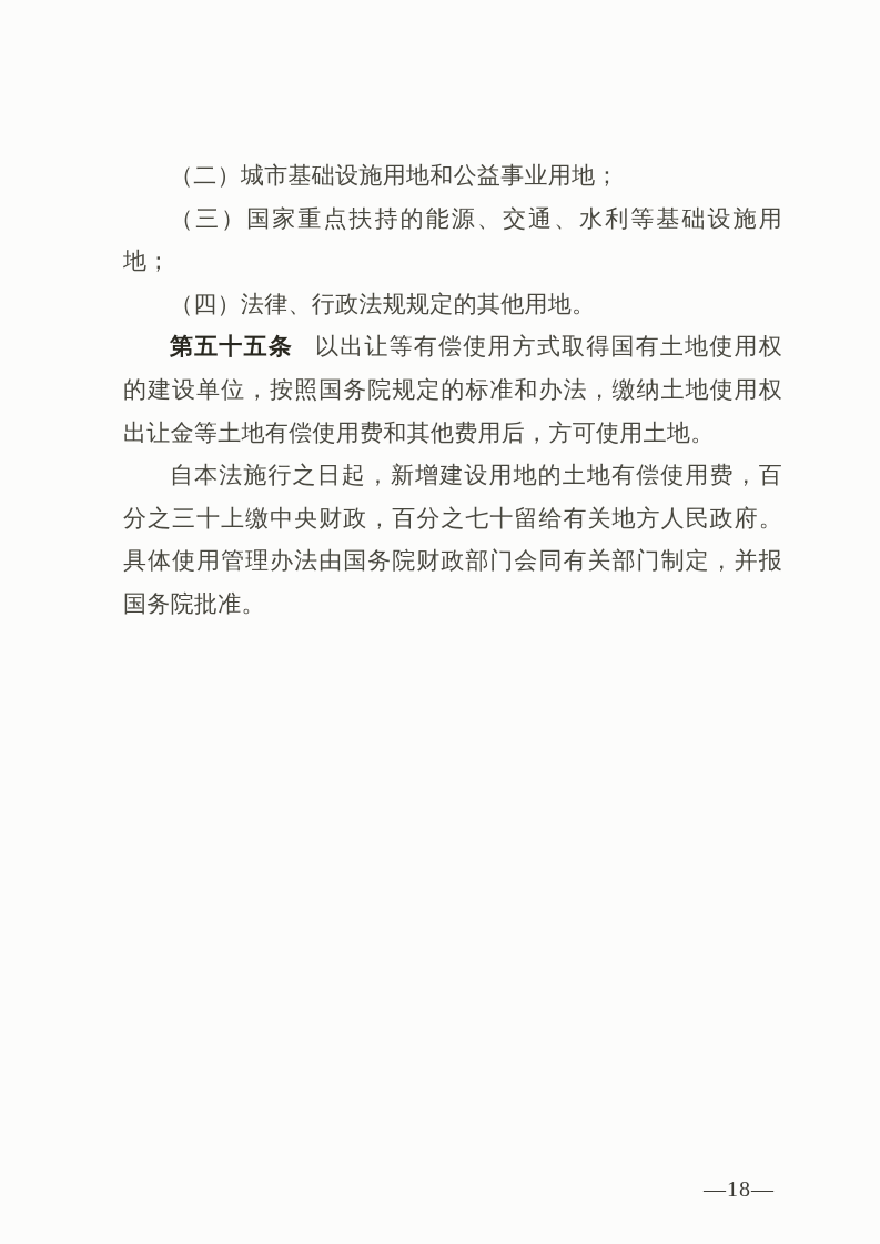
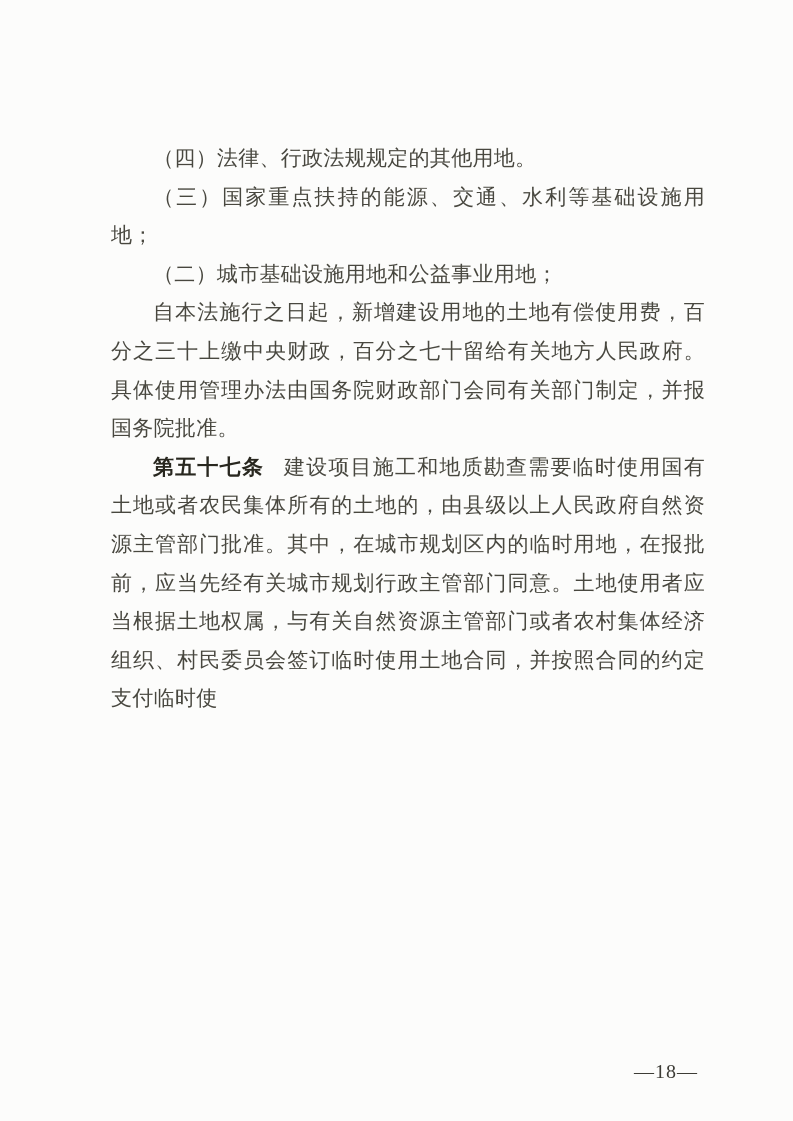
- （二）城市基础设施用地和公益事业用地；
+ （四）法律、行政法规规定的其他用地。
  （三）国家重点扶持的能源、交通、水利等基础设施用地；
- （四）法律、行政法规规定的其他用地。
+ （二）城市基础设施用地和公益事业用地；
- 第五十五条 以出让等有偿使用方式取得国有土地使用权的建设单位，按照国务院规定的标准和办法，缴纳土地使用权出让金等土地有偿使用费和其他费用后，方可使用土地。
  自本法施行之日起，新增建设用地的土地有偿使用费，百分之三十上缴中央财政，百分之七十留给有关地方人民政府。具体使用管理办法由国务院财政部门会同有关部门制定，并报国务院批准。
+ 第五十七条 建设项目施工和地质勘查需要临时使用国有土地或者农民集体所有的土地的，由县级以上人民政府自然资源主管部门批准。其中，在城市规划区内的临时用地，在报批前，应当先经有关城市规划行政主管部门同意。土地使用者应当根据土地权属，与有关自然资源主管部门或者农村集体经济组织、村民委员会签订临时使用土地合同，并按照合同的约定支付临时使
  —18—
